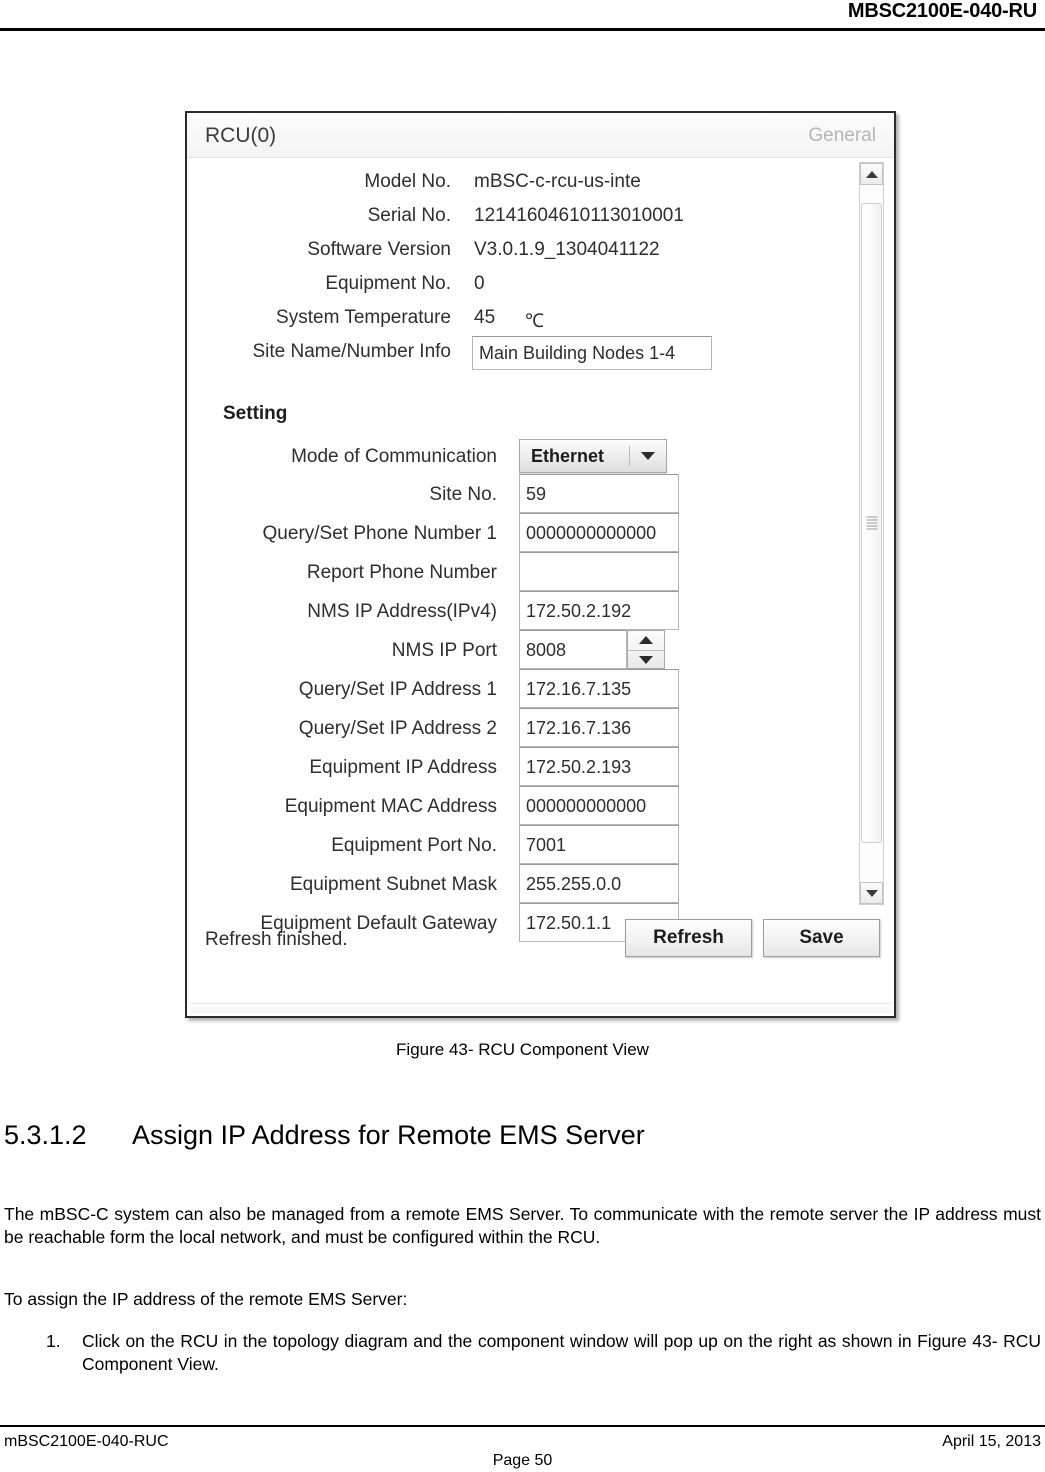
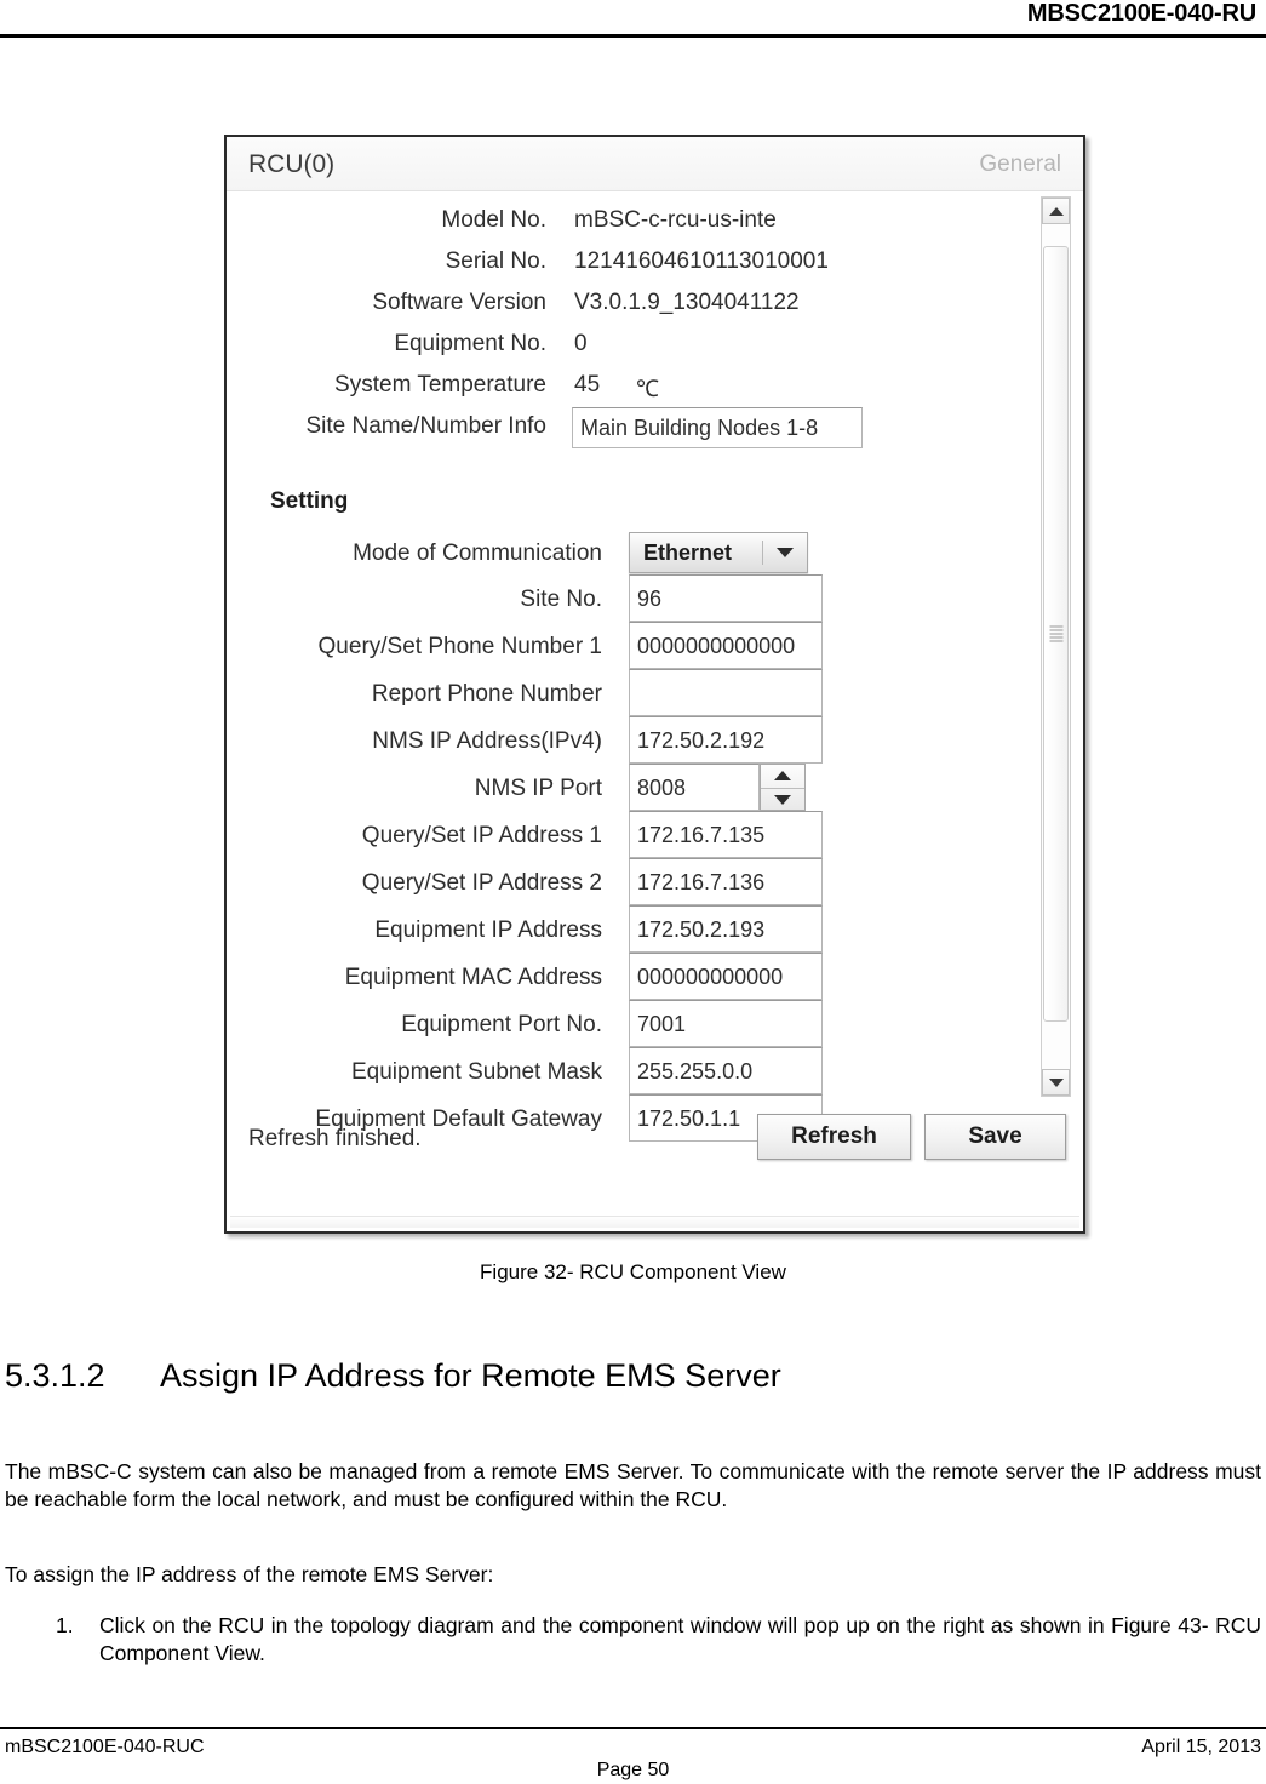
  MBSC2100E-040-RU
  RCU(0)
  General
  Model No.
  mBSC-c-rcu-us-inte
  Serial No.
  12141604610113010001
  Software Version
  V3.0.1.9_1304041122
  Equipment No.
  0
  System Temperature
  45
  ℃
  Site Name/Number Info
- Main Building Nodes 1-4
+ Main Building Nodes 1-8
  Setting
  Mode of Communication
  Ethernet
  Site No.
- 59
+ 96
  Query/Set Phone Number 1
  0000000000000
  Report Phone Number
  NMS IP Address(IPv4)
  172.50.2.192
  NMS IP Port
  8008
  Query/Set IP Address 1
  172.16.7.135
  Query/Set IP Address 2
  172.16.7.136
  Equipment IP Address
  172.50.2.193
  Equipment MAC Address
  000000000000
  Equipment Port No.
  7001
  Equipment Subnet Mask
  255.255.0.0
  Equipment Default Gateway
  172.50.1.1
  Refresh finished.
  Refresh
  Save
- Figure 43- RCU Component View
+ Figure 32- RCU Component View
  5.3.1.2 Assign IP Address for Remote EMS Server
  The mBSC-C system can also be managed from a remote EMS Server. To communicate with the remote server the IP address must be reachable form the local network, and must be configured within the RCU.
  To assign the IP address of the remote EMS Server:
  1.
  Click on the RCU in the topology diagram and the component window will pop up on the right as shown in Figure 43- RCU Component View.
  mBSC2100E-040-RUC
  April 15, 2013
  Page 50
